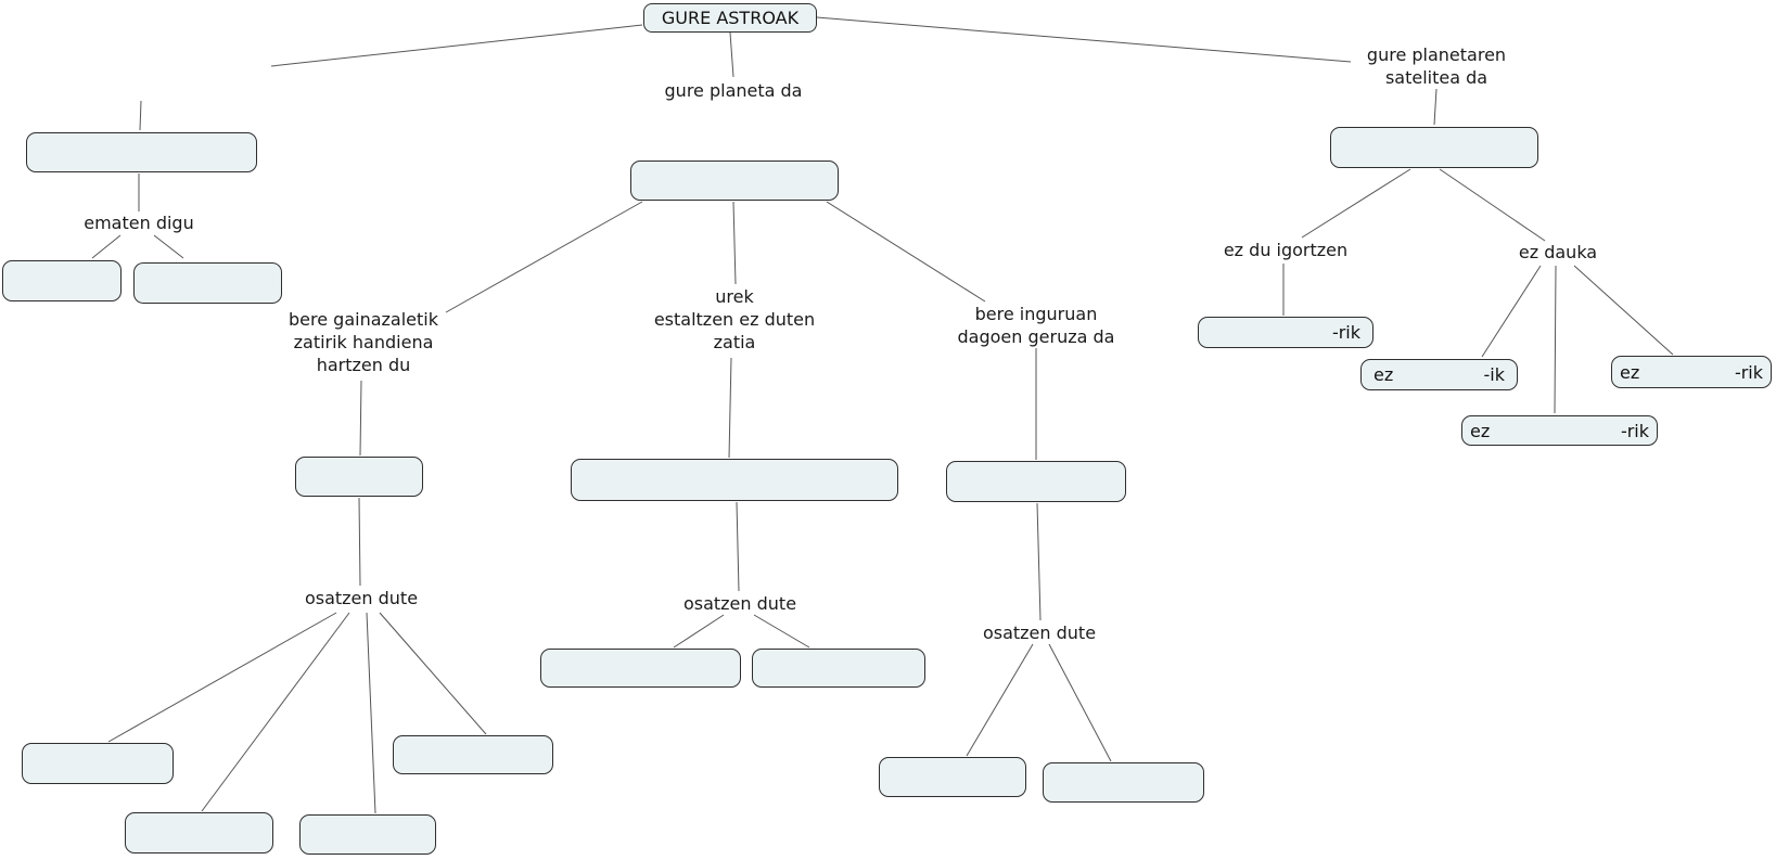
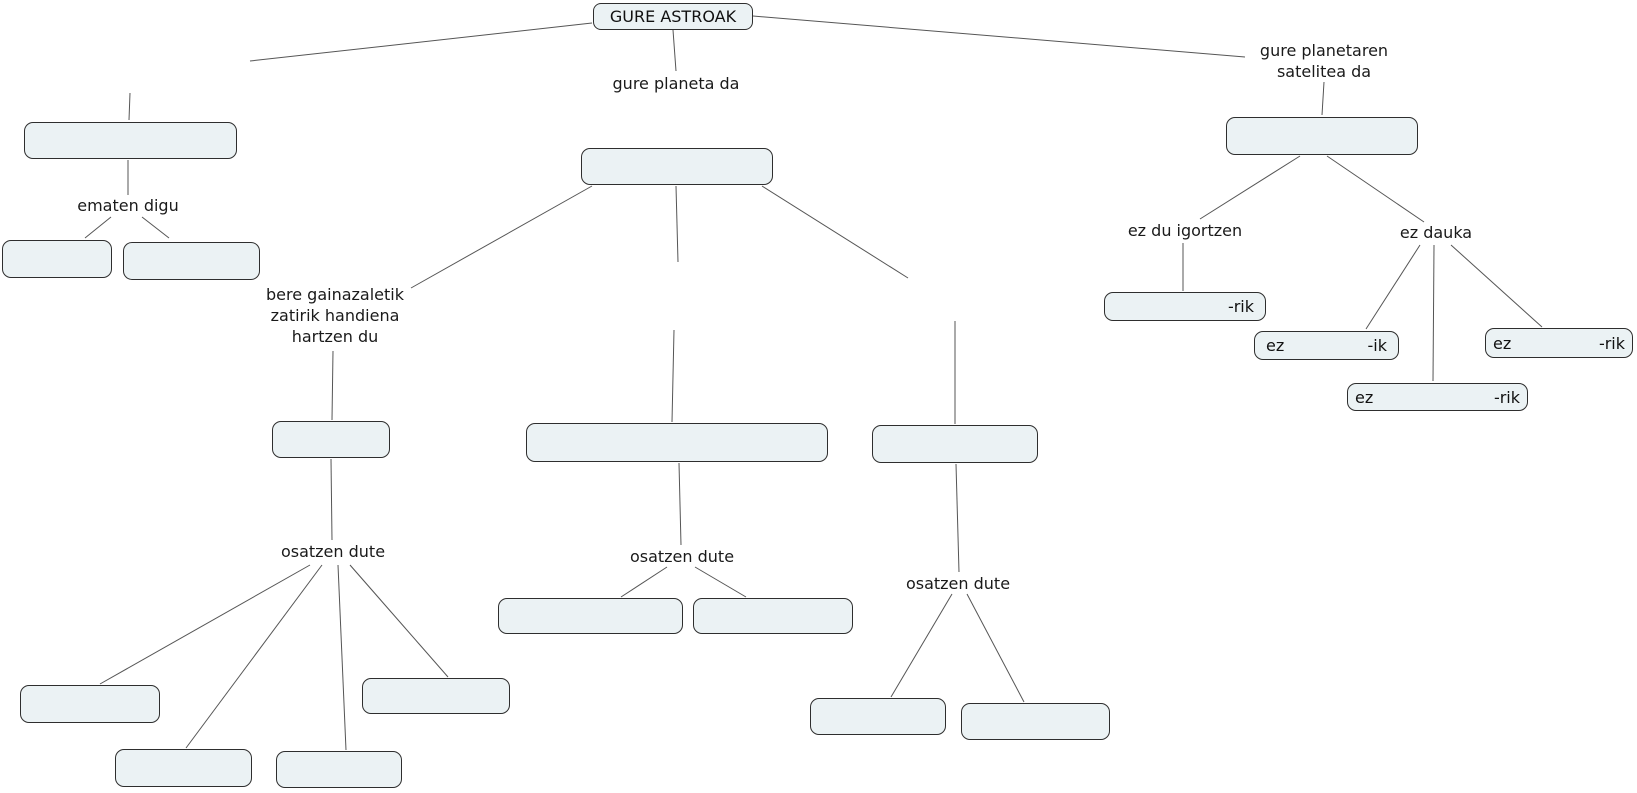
  GURE ASTROAK
  gure planeta da
  gure planetaren
  satelitea da
  ematen digu
  bere gainazaletik
  zatirik handiena
  hartzen du
- urek
- estaltzen ez duten
- zatia
- bere inguruan
- dagoen geruza da
  ez du igortzen
  ez dauka
  osatzen dute
  osatzen dute
  osatzen dute
  -rik
  ez
  -ik
  ez
  -rik
  ez
  -rik
